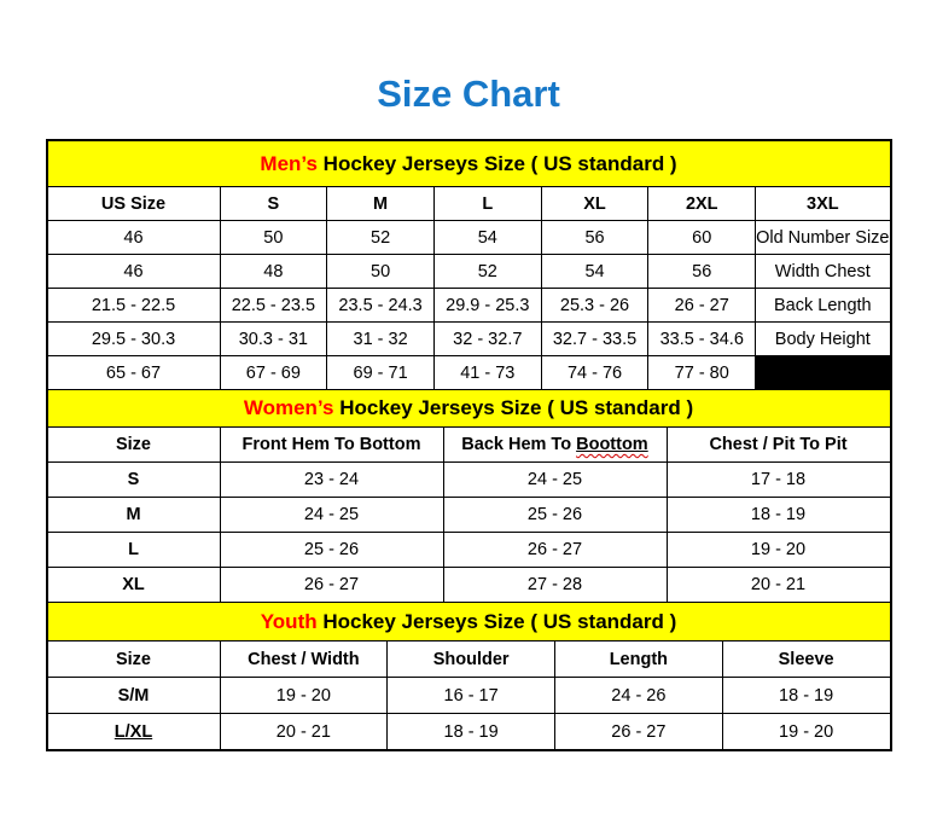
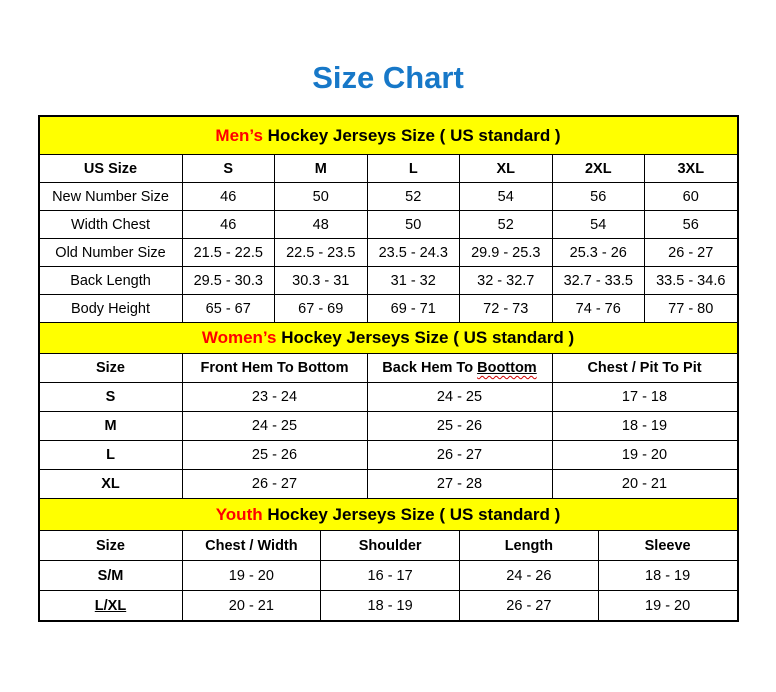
  Size Chart
  Men’s
  Hockey Jerseys Size ( US standard )
  US Size
  S
  M
  L
  XL
  2XL
  3XL
+ New Number Size
  46
  50
  52
  54
  56
  60
- Old Number Size
+ Width Chest
  46
  48
  50
  52
  54
  56
- Width Chest
+ Old Number Size
  21.5 - 22.5
  22.5 - 23.5
  23.5 - 24.3
  29.9 - 25.3
  25.3 - 26
  26 - 27
  Back Length
  29.5 - 30.3
  30.3 - 31
  31 - 32
  32 - 32.7
  32.7 - 33.5
  33.5 - 34.6
  Body Height
  65 - 67
  67 - 69
  69 - 71
- 41 - 73
+ 72 - 73
  74 - 76
  77 - 80
  Women’s
  Hockey Jerseys Size ( US standard )
  Size
  Front Hem To Bottom
  Back Hem To
  Boottom
  Chest / Pit To Pit
  S
  23 - 24
  24 - 25
  17 - 18
  M
  24 - 25
  25 - 26
  18 - 19
  L
  25 - 26
  26 - 27
  19 - 20
  XL
  26 - 27
  27 - 28
  20 - 21
  Youth
  Hockey Jerseys Size ( US standard )
  Size
  Chest / Width
  Shoulder
  Length
  Sleeve
  S/M
  19 - 20
  16 - 17
  24 - 26
  18 - 19
  L/XL
  20 - 21
  18 - 19
  26 - 27
  19 - 20
